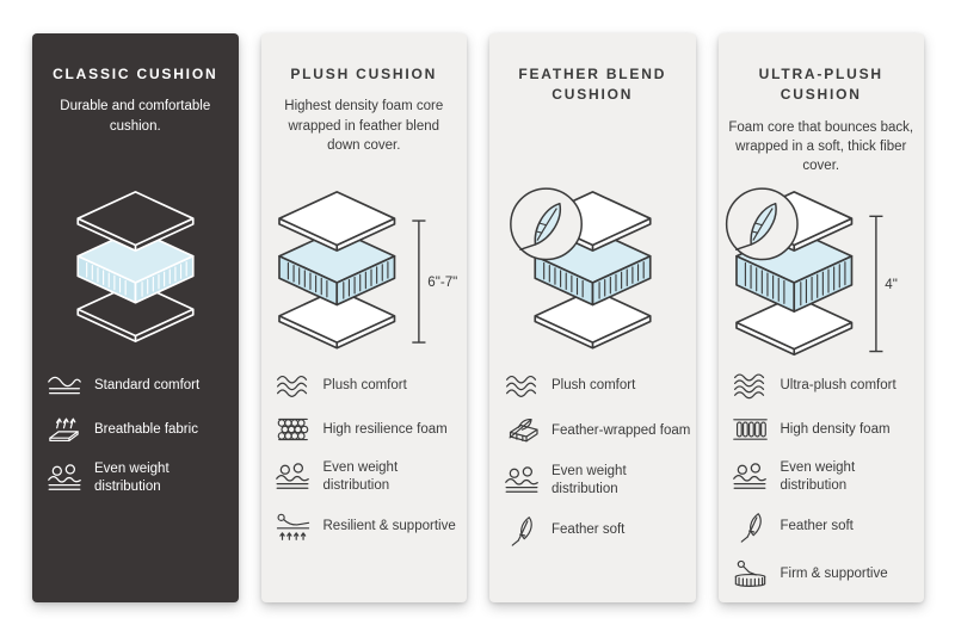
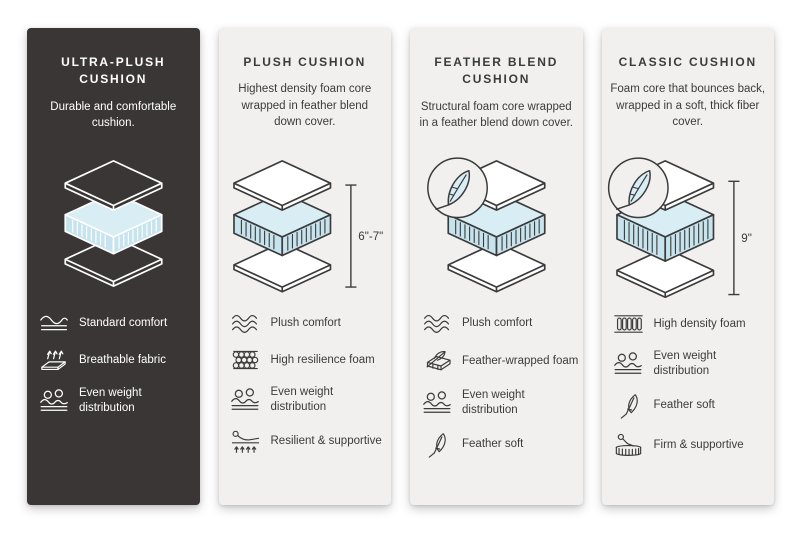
- CLASSIC CUSHION
+ ULTRA-PLUSH CUSHION
  Durable and comfortable cushion.
  Standard comfort
  Breathable fabric
  Even weight distribution
  PLUSH CUSHION
  Highest density foam core wrapped in feather blend down cover.
  6"-7"
  Plush comfort
  High resilience foam
  Even weight distribution
  Resilient & supportive
  FEATHER BLEND CUSHION
+ Structural foam core wrapped in a feather blend down cover.
  Plush comfort
  Feather-wrapped foam
  Even weight distribution
  Feather soft
- ULTRA-PLUSH CUSHION
+ CLASSIC CUSHION
  Foam core that bounces back, wrapped in a soft, thick fiber cover.
- 4"
+ 9"
- Ultra-plush comfort
  High density foam
  Even weight distribution
  Feather soft
  Firm & supportive
